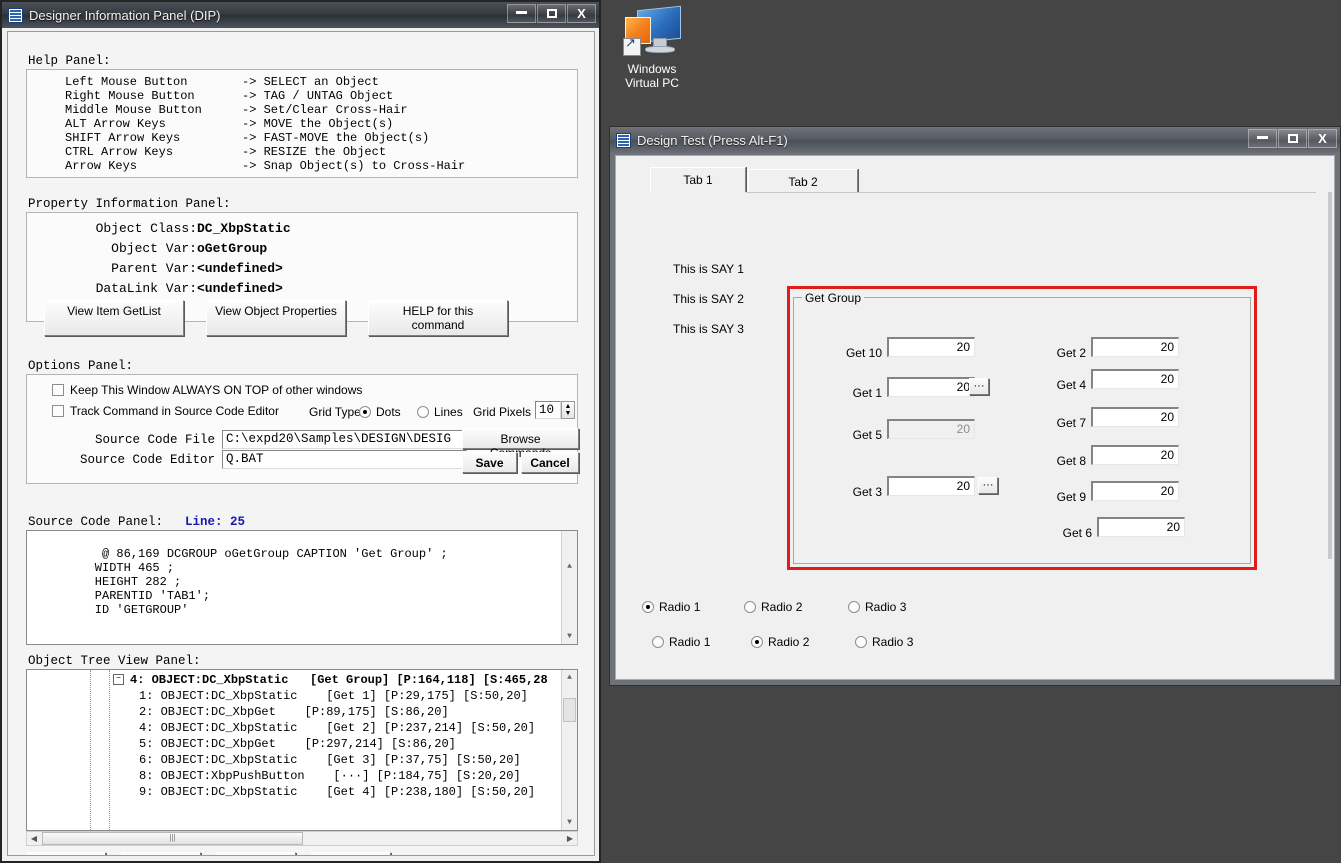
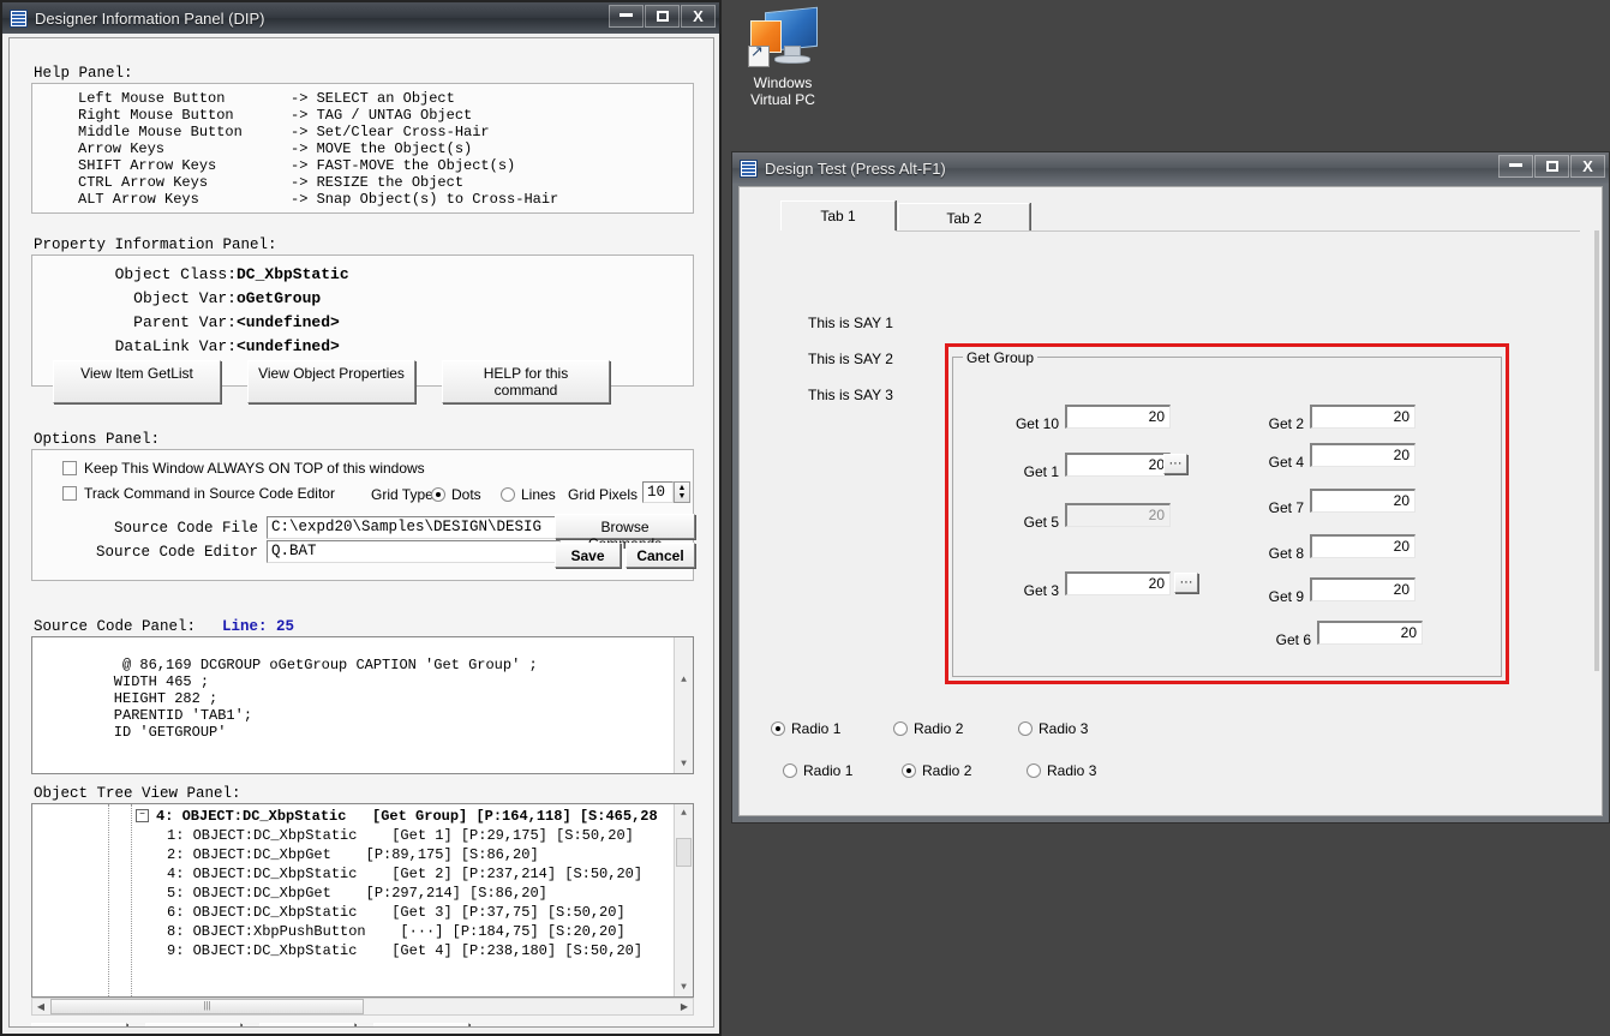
  Windows
  Virtual PC
  Design Test (Press Alt-F1)
  X
  Tab 1
  Tab 2
  This is SAY 1
  This is SAY 2
  This is SAY 3
  Get Group
  Get 10
  20
  Get 1
  20
  ···
  Get 5
  20
  Get 3
  20
  ···
  Get 2
  20
  Get 4
  20
  Get 7
  20
  Get 8
  20
  Get 9
  20
  Get 6
  20
  Radio 1
  Radio 2
  Radio 3
  Radio 1
  Radio 2
  Radio 3
  Designer Information Panel (DIP)
  X
  Help Panel:
  Left Mouse Button
  -> SELECT an Object
  Right Mouse Button
  -> TAG / UNTAG Object
  Middle Mouse Button
  -> Set/Clear Cross-Hair
- ALT Arrow Keys
+ Arrow Keys
  -> MOVE the Object(s)
  SHIFT Arrow Keys
  -> FAST-MOVE the Object(s)
  CTRL Arrow Keys
  -> RESIZE the Object
- Arrow Keys
+ ALT Arrow Keys
  -> Snap Object(s) to Cross-Hair
  Property Information Panel:
  Object Class:DC_XbpStatic
  Object Var:oGetGroup
  Parent Var:<undefined>
  DataLink Var:<undefined>
  View Item GetList
  View Object Properties
  HELP for this command
  Options Panel:
- Keep This Window ALWAYS ON TOP of other windows
+ Keep This Window ALWAYS ON TOP of this windows
  Track Command in Source Code Editor
  Grid Type
  Dots
  Lines
  Grid Pixels
  10
  Source Code File
  C:\expd20\Samples\DESIGN\DESIG
  Source Code Editor
  Q.BAT
  Save
  Cancel
  Source Code Panel:
  Line: 25
  @ 86,169 DCGROUP oGetGroup CAPTION 'Get Group' ;
  WIDTH 465 ;
  HEIGHT 282 ;
  PARENTID 'TAB1';
  ID 'GETGROUP'
  ▲
  ▼
  Object Tree View Panel:
  −
  4: OBJECT:DC_XbpStatic [Get Group] [P:164,118] [S:465,28
  1: OBJECT:DC_XbpStatic [Get 1] [P:29,175] [S:50,20]
  2: OBJECT:DC_XbpGet [P:89,175] [S:86,20]
  4: OBJECT:DC_XbpStatic [Get 2] [P:237,214] [S:50,20]
  5: OBJECT:DC_XbpGet [P:297,214] [S:86,20]
  6: OBJECT:DC_XbpStatic [Get 3] [P:37,75] [S:50,20]
  8: OBJECT:XbpPushButton [···] [P:184,75] [S:20,20]
  9: OBJECT:DC_XbpStatic [Get 4] [P:238,180] [S:50,20]
  ▲
  ▼
  ◀
  |||
  ▶
